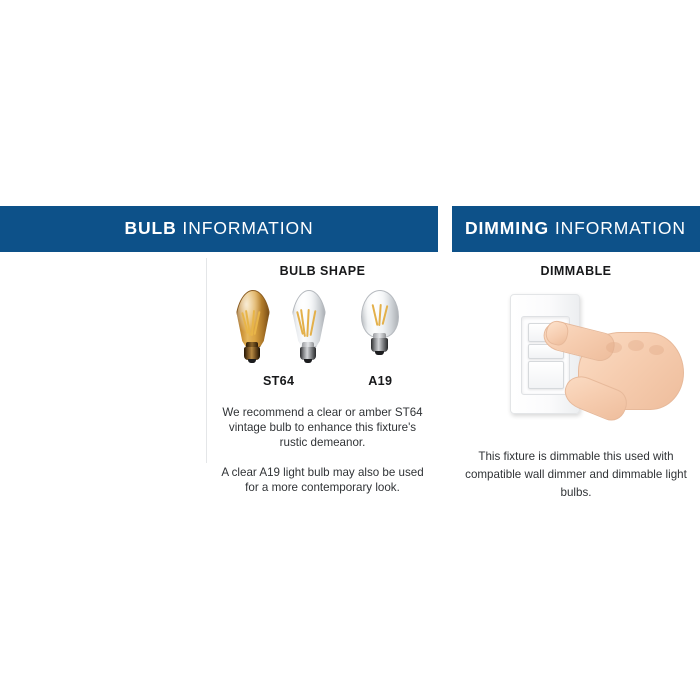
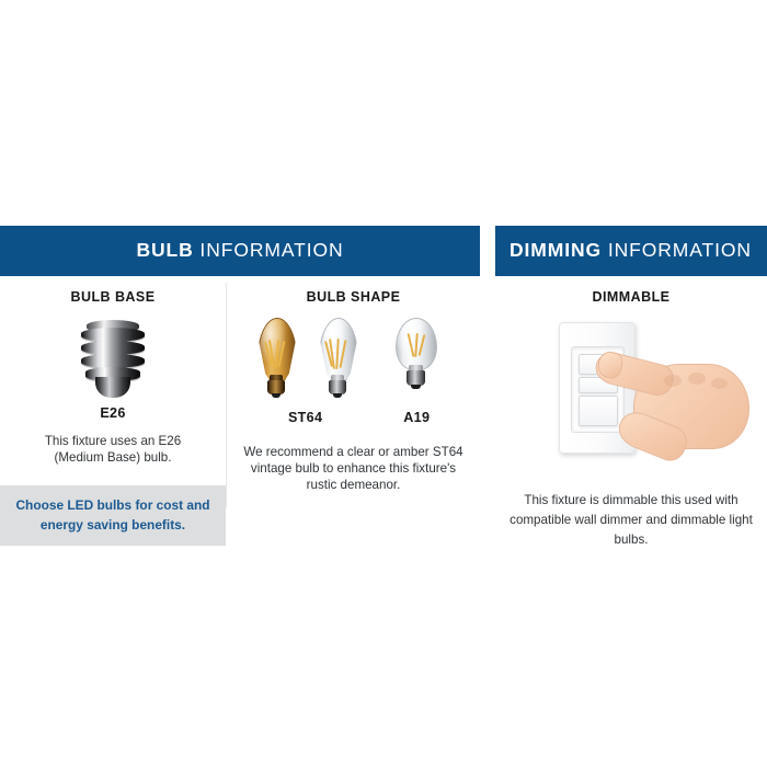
  BULB INFORMATION
+ BULB BASE
+ E26
+ This fixture uses an E26 (Medium Base) bulb.
+ Choose LED bulbs for cost and energy saving benefits.
  BULB SHAPE
  ST64
  A19
  We recommend a clear or amber ST64 vintage bulb to enhance this fixture's rustic demeanor.
- A clear A19 light bulb may also be used for a more contemporary look.
  DIMMING INFORMATION
  DIMMABLE
  This fixture is dimmable this used with compatible wall dimmer and dimmable light bulbs.
